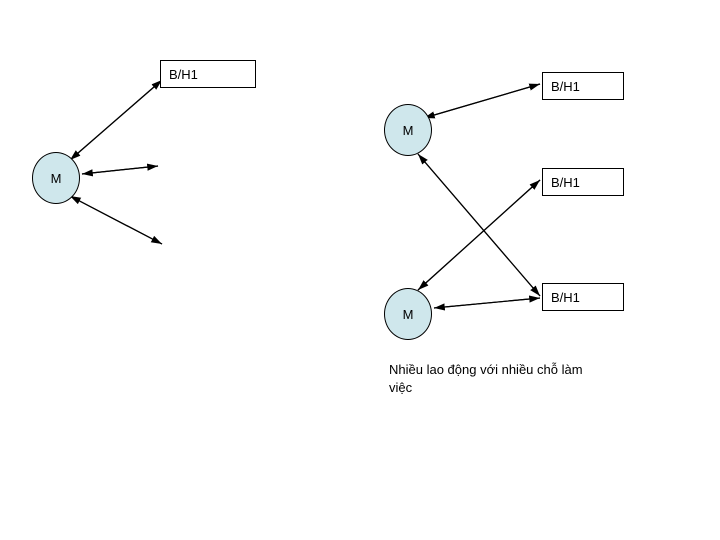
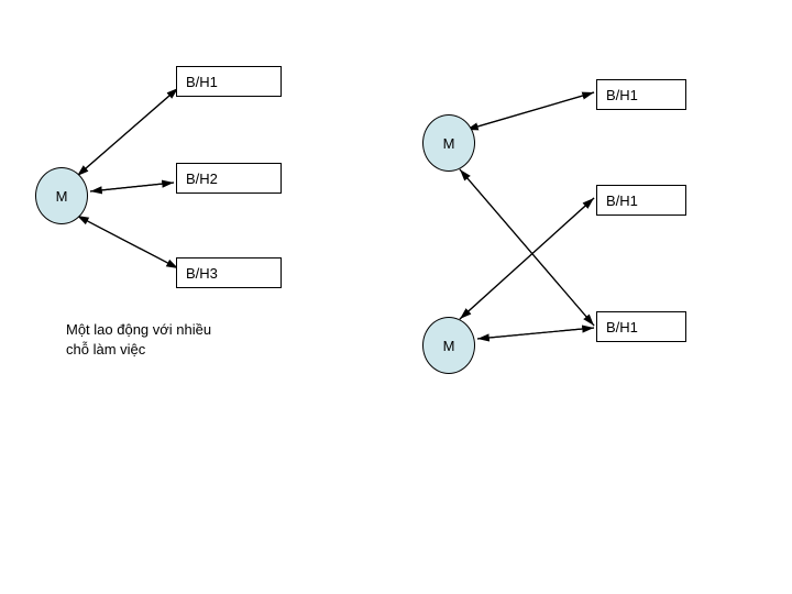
  M
  B/H1
+ B/H2
+ B/H3
+ Một lao động với nhiều
+ chỗ làm việc
  M
  M
  B/H1
  B/H1
  B/H1
- Nhiều lao động với nhiều chỗ làm
- việc
